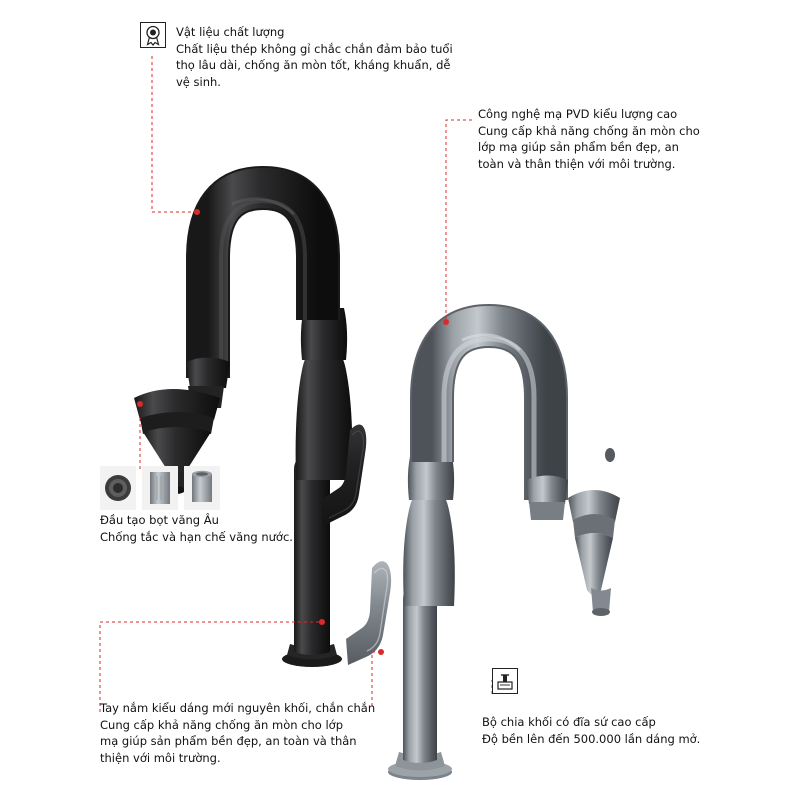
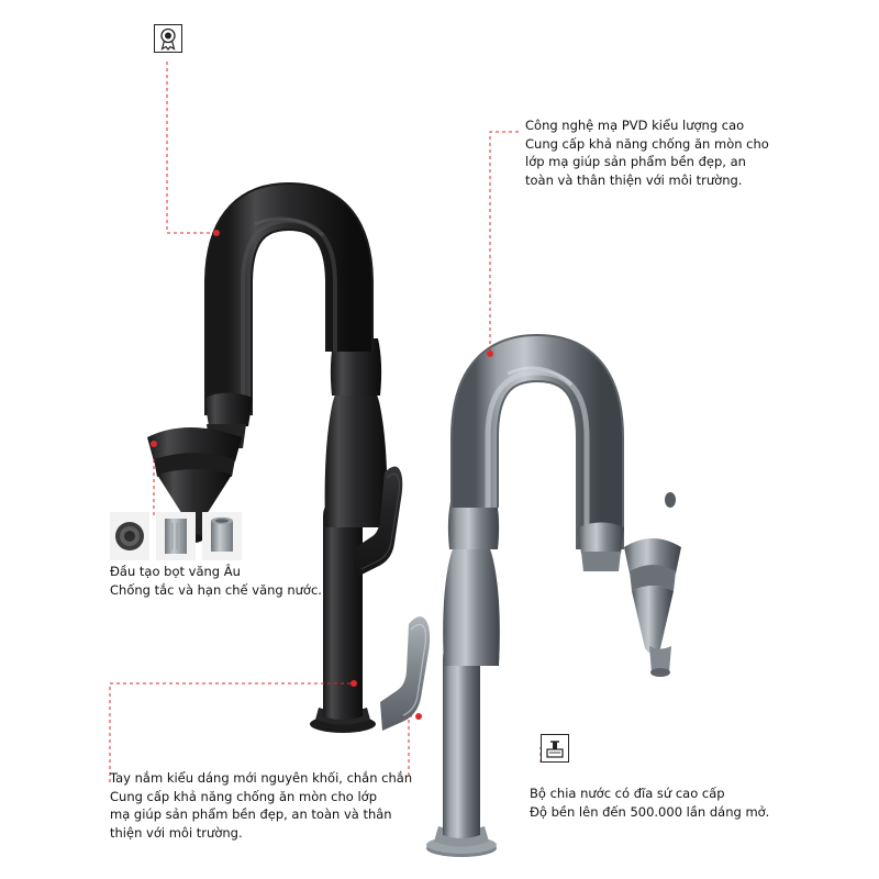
- Vật liệu chất lượng
- Chất liệu thép không gỉ chắc chắn đảm bảo tuổi thọ lâu dài, chống ăn mòn tốt, kháng khuẩn, dễ vệ sinh.
  Công nghệ mạ PVD kiểu lượng cao
  Cung cấp khả năng chống ăn mòn cho lớp mạ giúp sản phẩm bền đẹp, an toàn và thân thiện với môi trường.
  Đầu tạo bọt văng Âu
  Chống tắc và hạn chế văng nước.
  Tay nắm kiểu dáng mới nguyên khối, chắn chắn
  Cung cấp khả năng chống ăn mòn cho lớp mạ giúp sản phẩm bền đẹp, an toàn và thân thiện với môi trường.
- Bộ chia khối có đĩa sứ cao cấp
+ Bộ chia nước có đĩa sứ cao cấp
  Độ bền lên đến 500.000 lần dáng mở.
